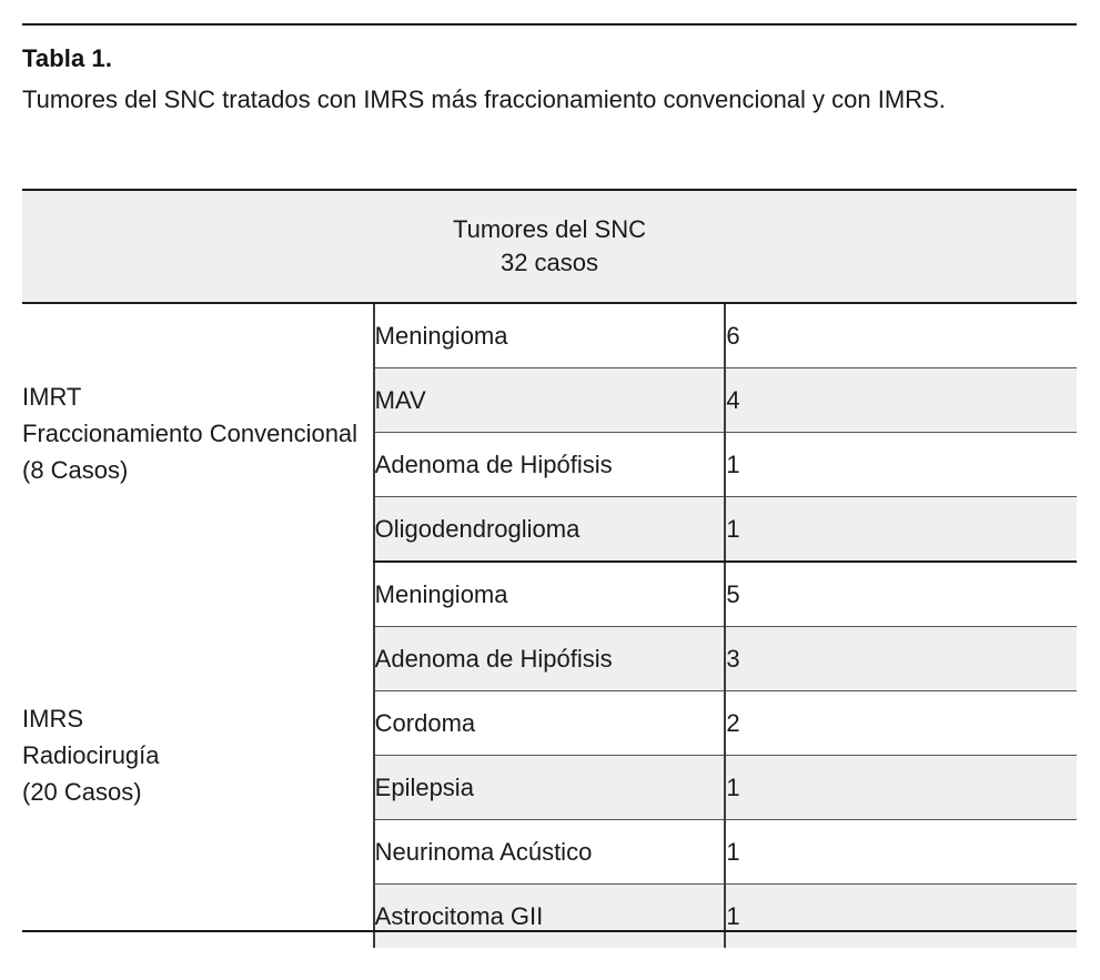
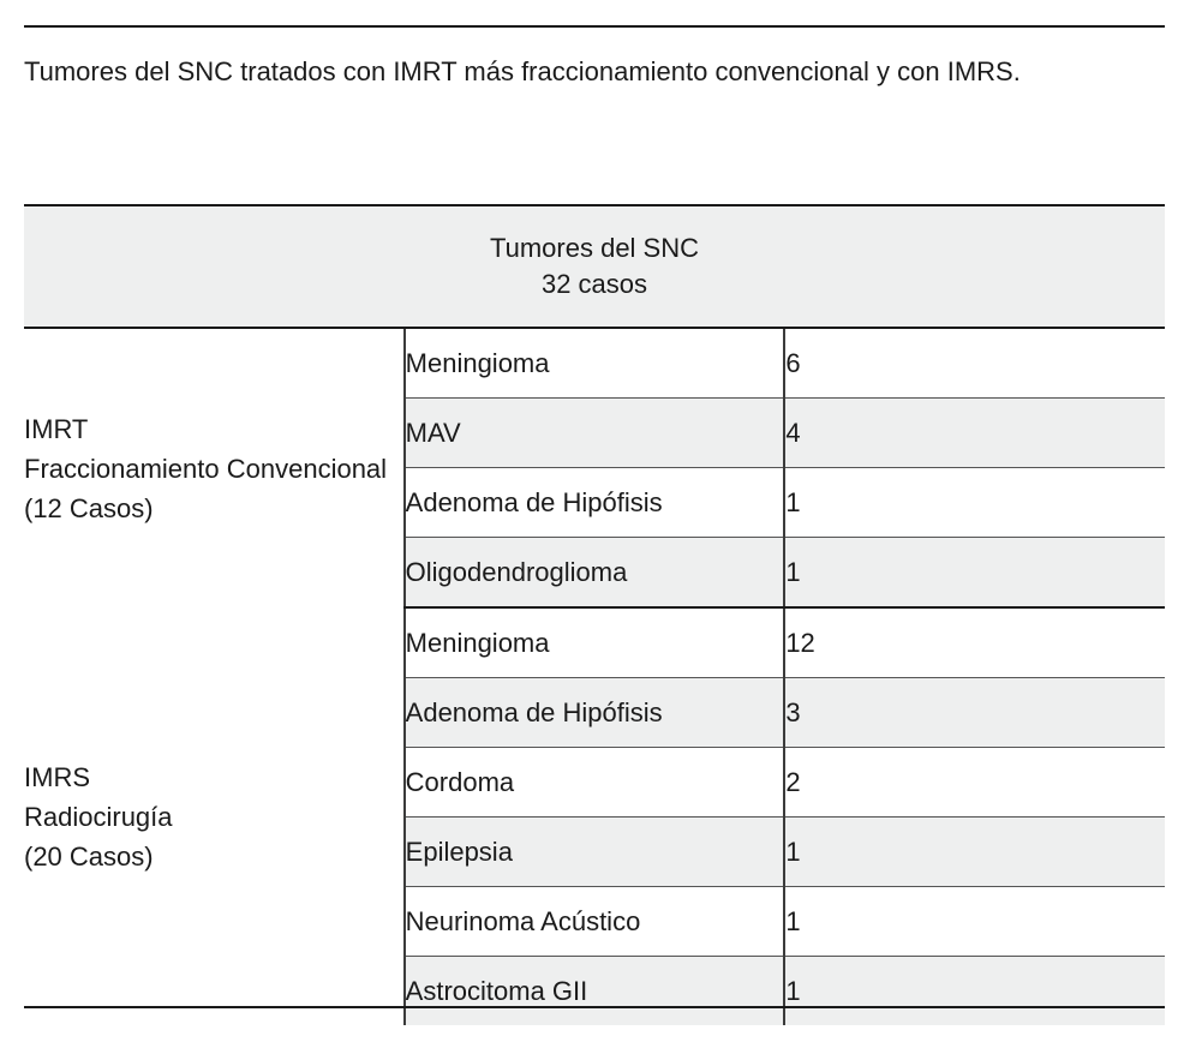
- Tabla 1.
- Tumores del SNC tratados con IMRS más fraccionamiento convencional y con IMRS.
+ Tumores del SNC tratados con IMRT más fraccionamiento convencional y con IMRS.
  Tumores del SNC 32 casos
- IMRT Fraccionamiento Convencional (8 Casos)	Meningioma	6
+ IMRT Fraccionamiento Convencional (12 Casos)	Meningioma	6
  MAV	4
  Adenoma de Hipófisis	1
  Oligodendroglioma	1
- IMRS Radiocirugía (20 Casos)	Meningioma	5
+ IMRS Radiocirugía (20 Casos)	Meningioma	12
  Adenoma de Hipófisis	3
  Cordoma	2
  Epilepsia	1
  Neurinoma Acústico	1
  Astrocitoma GII	1
